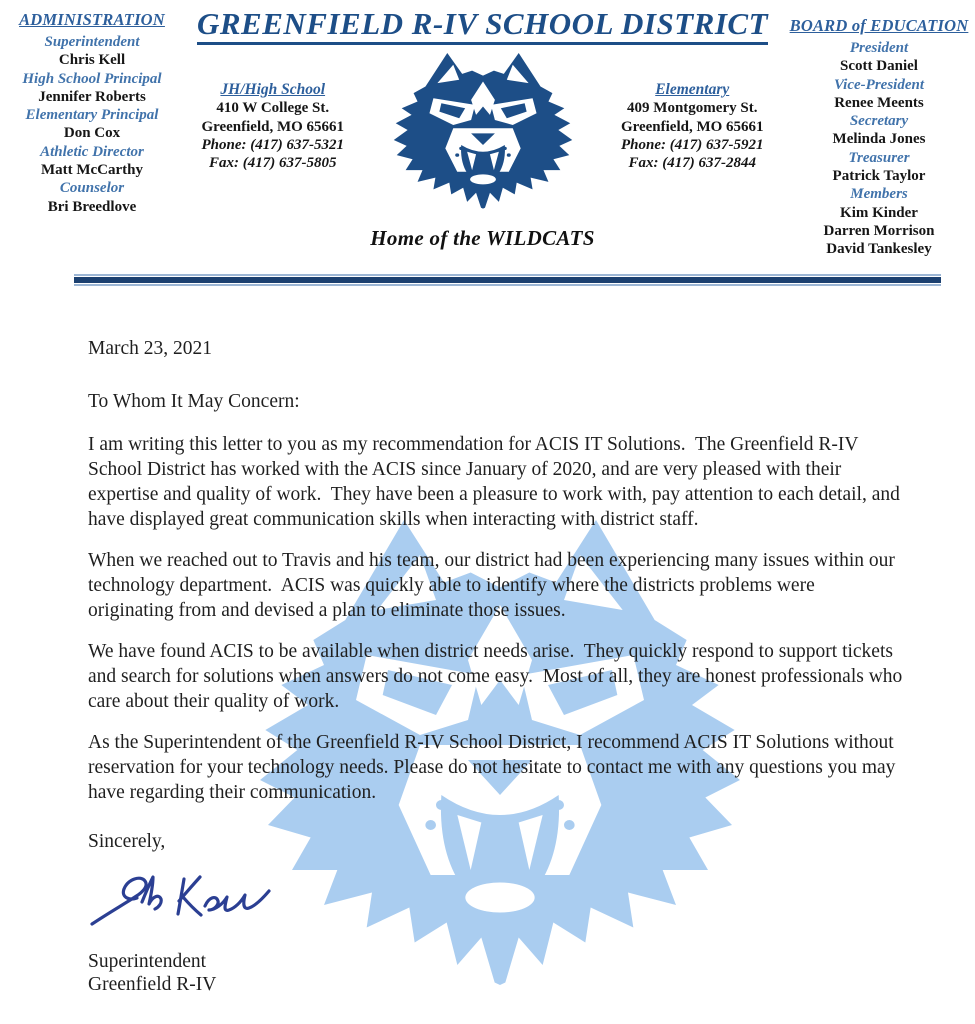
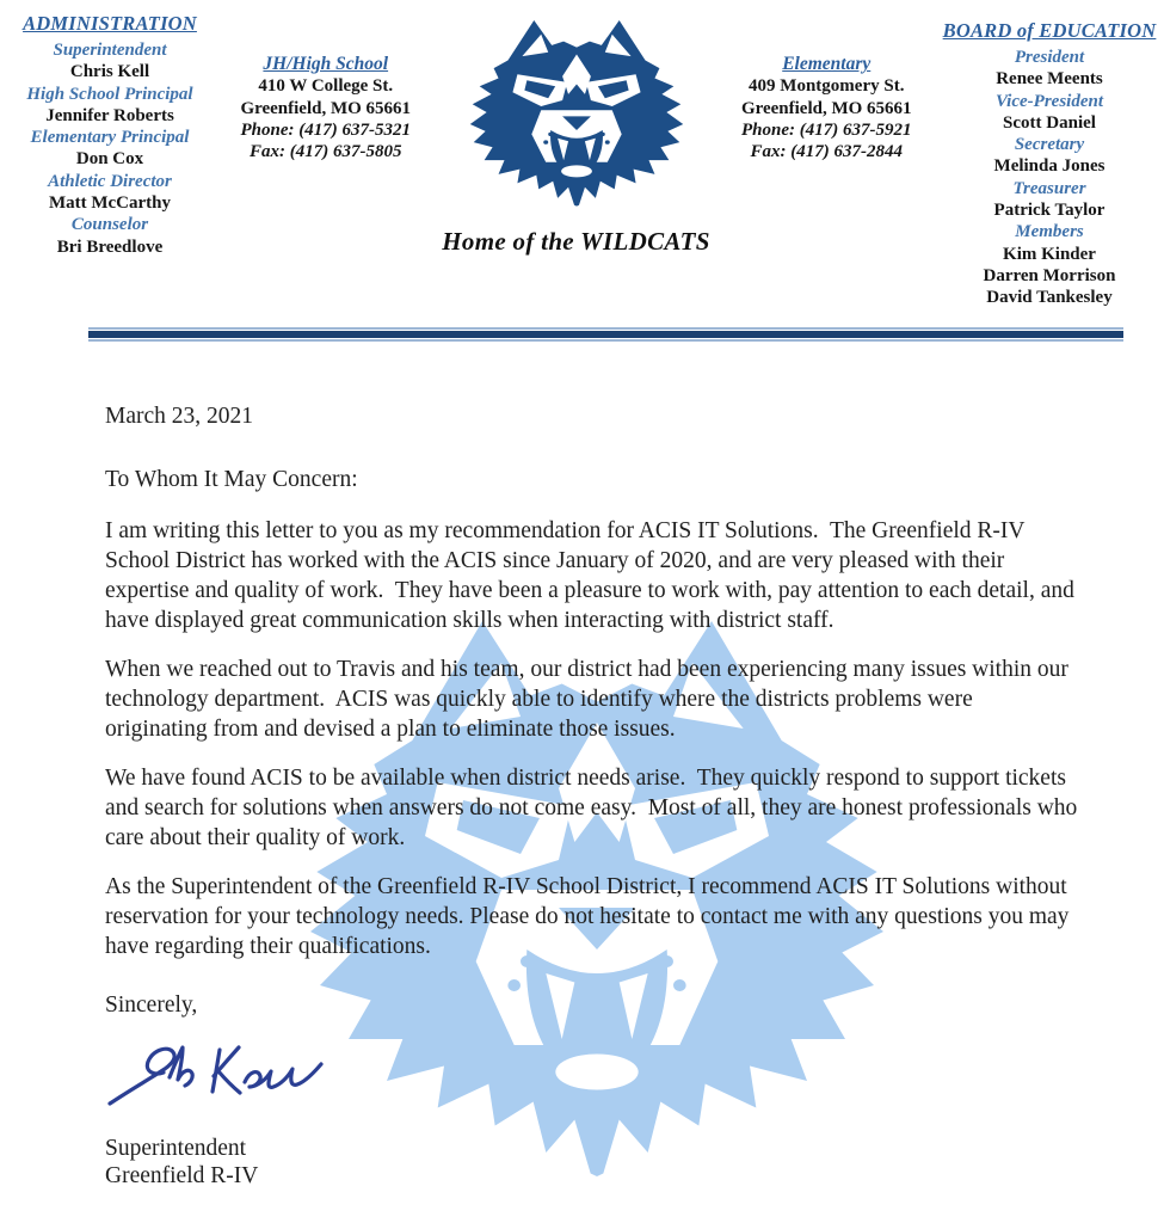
  ADMINISTRATION
  Superintendent
  Chris Kell
  High School Principal
  Jennifer Roberts
  Elementary Principal
  Don Cox
  Athletic Director
  Matt McCarthy
  Counselor
  Bri Breedlove
- GREENFIELD R-IV SCHOOL DISTRICT
  JH/High School
  410 W College St.
  Greenfield, MO 65661
  Phone: (417) 637-5321
  Fax: (417) 637-5805
  Elementary
  409 Montgomery St.
  Greenfield, MO 65661
  Phone: (417) 637-5921
  Fax: (417) 637-2844
  Home of the WILDCATS
  BOARD of EDUCATION
  President
- Scott Daniel
+ Renee Meents
  Vice-President
- Renee Meents
+ Scott Daniel
  Secretary
  Melinda Jones
  Treasurer
  Patrick Taylor
  Members
  Kim Kinder
  Darren Morrison
  David Tankesley
  March 23, 2021
  To Whom It May Concern:
  I am writing this letter to you as my recommendation for ACIS IT Solutions. The Greenfield R-IV School District has worked with the ACIS since January of 2020, and are very pleased with their expertise and quality of work. They have been a pleasure to work with, pay attention to each detail, and have displayed great communication skills when interacting with district staff.
  When we reached out to Travis and his team, our district had been experiencing many issues within our technology department. ACIS was quickly able to identify where the districts problems were originating from and devised a plan to eliminate those issues.
  We have found ACIS to be available when district needs arise. They quickly respond to support tickets and search for solutions when answers do not come easy. Most of all, they are honest professionals who care about their quality of work.
- As the Superintendent of the Greenfield R-IV School District, I recommend ACIS IT Solutions without reservation for your technology needs. Please do not hesitate to contact me with any questions you may have regarding their communication.
+ As the Superintendent of the Greenfield R-IV School District, I recommend ACIS IT Solutions without reservation for your technology needs. Please do not hesitate to contact me with any questions you may have regarding their qualifications.
  Sincerely,
  Superintendent
  Greenfield R-IV
